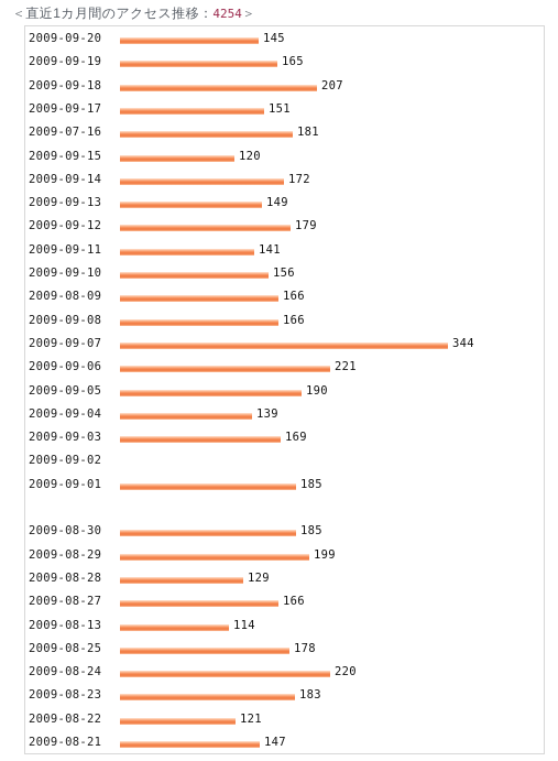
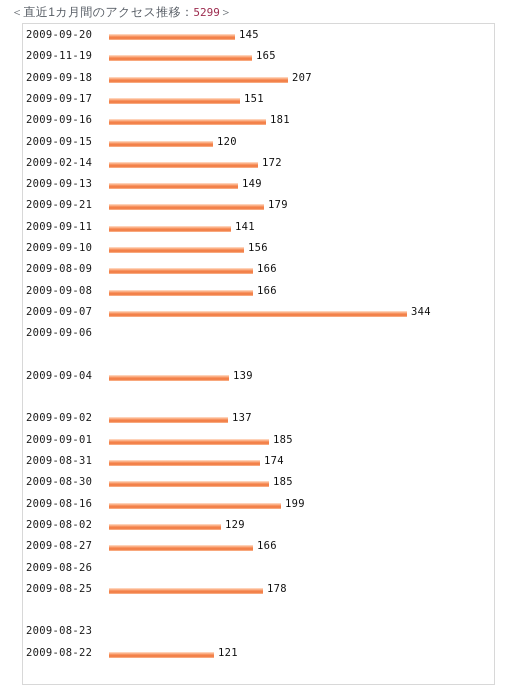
- ＜直近1カ月間のアクセス推移：4254＞
+ ＜直近1カ月間のアクセス推移：5299＞
  2009-09-20
  145
- 2009-09-19
+ 2009-11-19
  165
  2009-09-18
  207
  2009-09-17
  151
- 2009-07-16
+ 2009-09-16
  181
  2009-09-15
  120
- 2009-09-14
+ 2009-02-14
  172
  2009-09-13
  149
- 2009-09-12
+ 2009-09-21
  179
  2009-09-11
  141
  2009-09-10
  156
  2009-08-09
  166
  2009-09-08
  166
  2009-09-07
  344
  2009-09-06
- 221
- 2009-09-05
- 190
  2009-09-04
  139
- 2009-09-03
- 169
  2009-09-02
+ 137
  2009-09-01
  185
+ 2009-08-31
+ 174
  2009-08-30
  185
- 2009-08-29
+ 2009-08-16
  199
- 2009-08-28
+ 2009-08-02
  129
  2009-08-27
  166
- 2009-08-13
+ 2009-08-26
- 114
  2009-08-25
  178
- 2009-08-24
- 220
  2009-08-23
- 183
  2009-08-22
  121
- 2009-08-21
- 147
